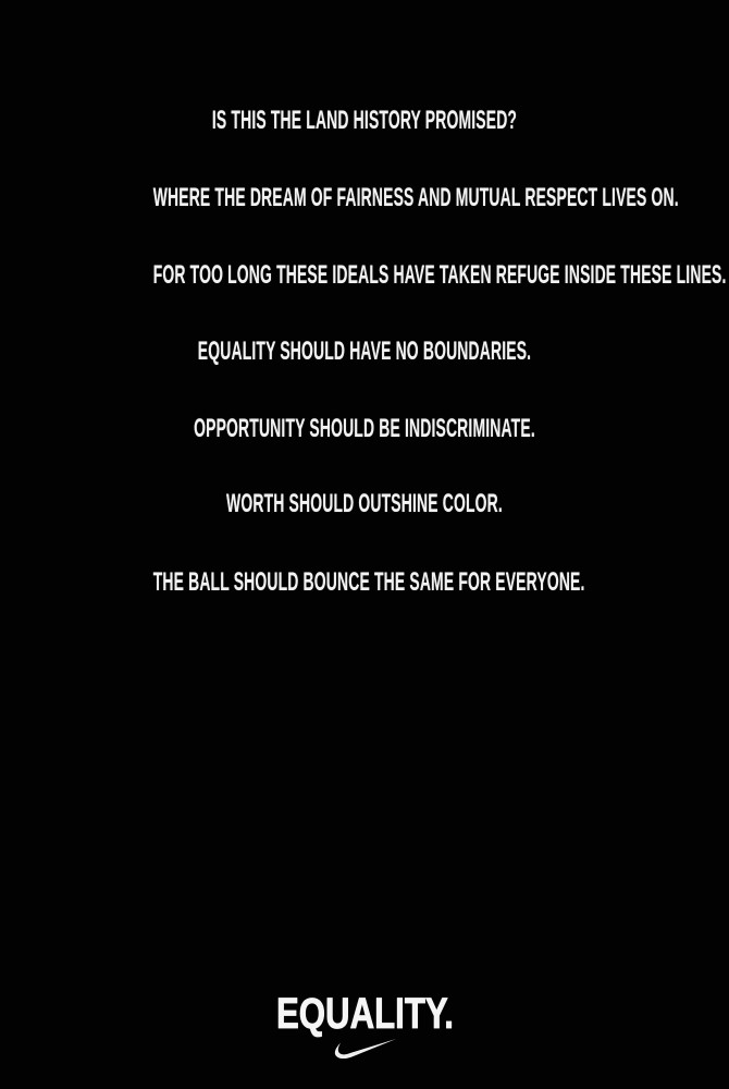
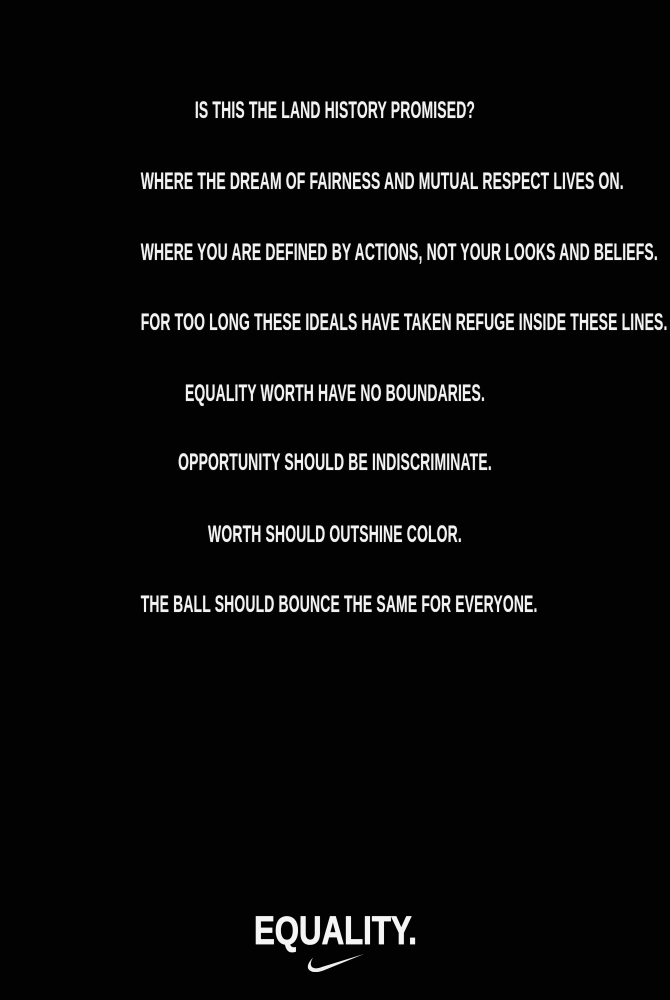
  IS THIS THE LAND HISTORY PROMISED?
  WHERE THE DREAM OF FAIRNESS AND MUTUAL RESPECT LIVES ON.
+ WHERE YOU ARE DEFINED BY ACTIONS, NOT YOUR LOOKS AND BELIEFS.
  FOR TOO LONG THESE IDEALS HAVE TAKEN REFUGE INSIDE THESE LINES.
- EQUALITY SHOULD HAVE NO BOUNDARIES.
+ EQUALITY WORTH HAVE NO BOUNDARIES.
  OPPORTUNITY SHOULD BE INDISCRIMINATE.
  WORTH SHOULD OUTSHINE COLOR.
  THE BALL SHOULD BOUNCE THE SAME FOR EVERYONE.
  EQUALITY.
